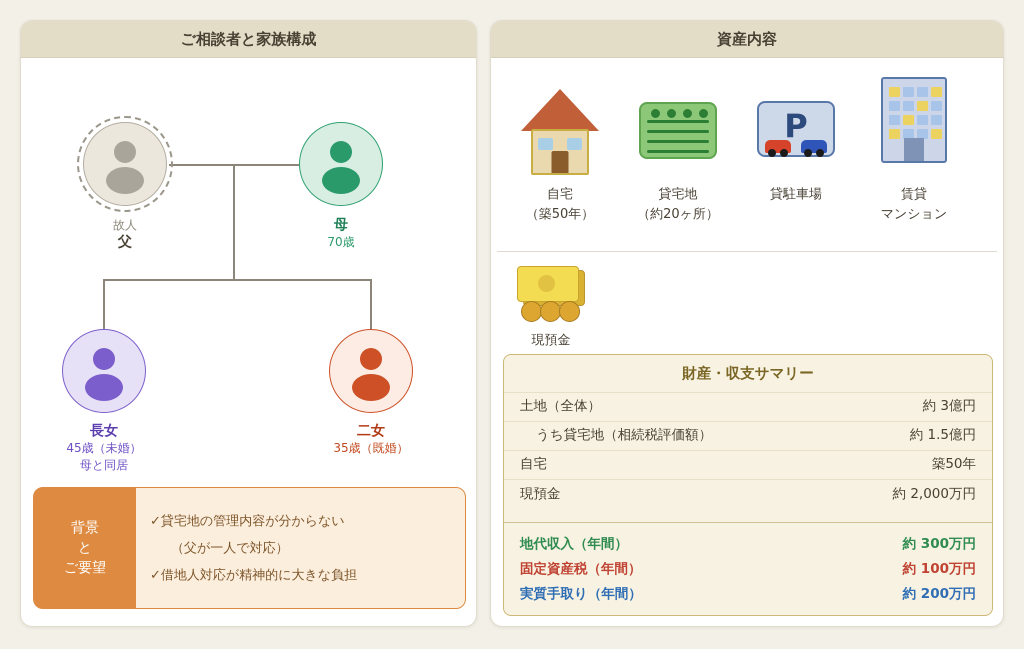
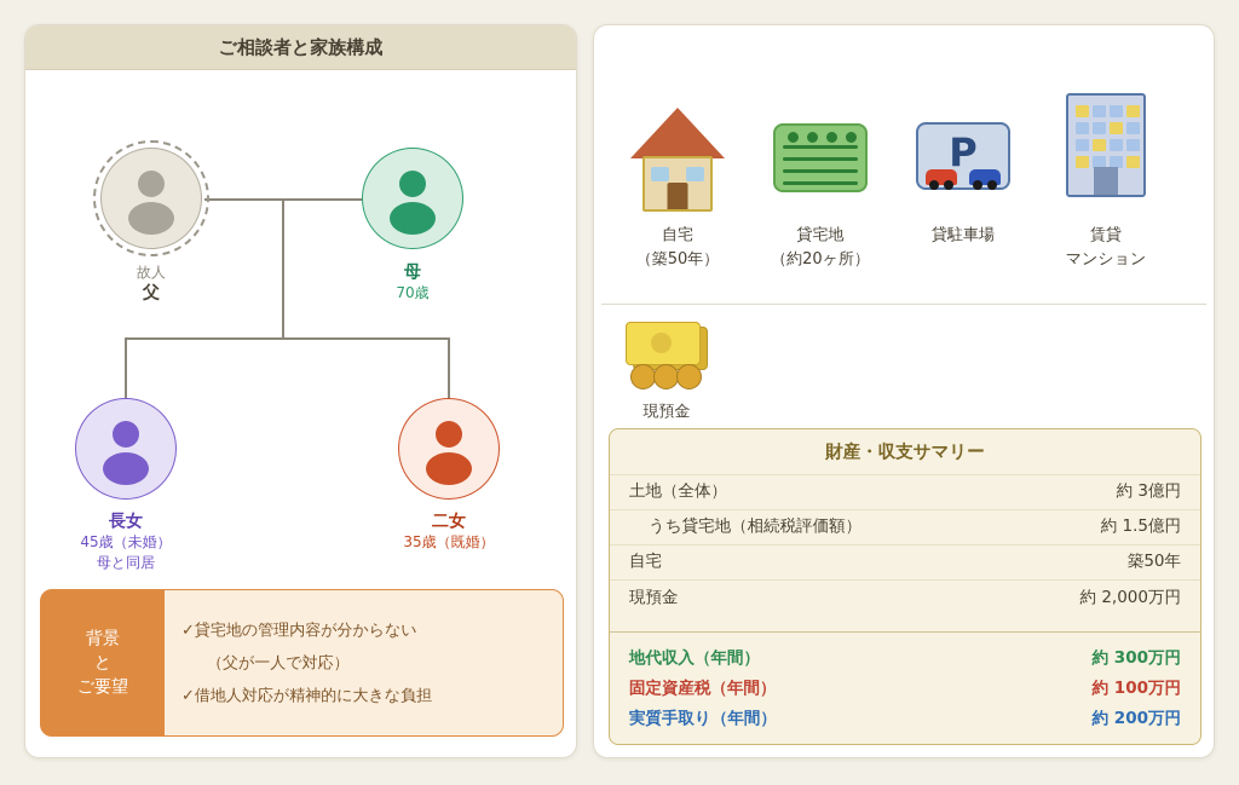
  ご相談者と家族構成
  故人
  父
  母
  70歳
  長女
  45歳（未婚）
  母と同居
  二女
  35歳（既婚）
  背景
  と
  ご要望
  ✓貸宅地の管理内容が分からない
  （父が一人で対応）
  ✓借地人対応が精神的に大きな負担
- 資産内容
  自宅
  （築50年）
  貸宅地
  （約20ヶ所）
  P
  貸駐車場
  賃貸
  マンション
  現預金
  財産・収支サマリー
  土地（全体）
  約 3億円
  うち貸宅地（相続税評価額）
  約 1.5億円
  自宅
  築50年
  現預金
  約 2,000万円
  地代収入（年間）
  約 300万円
  固定資産税（年間）
  約 100万円
  実質手取り（年間）
  約 200万円
